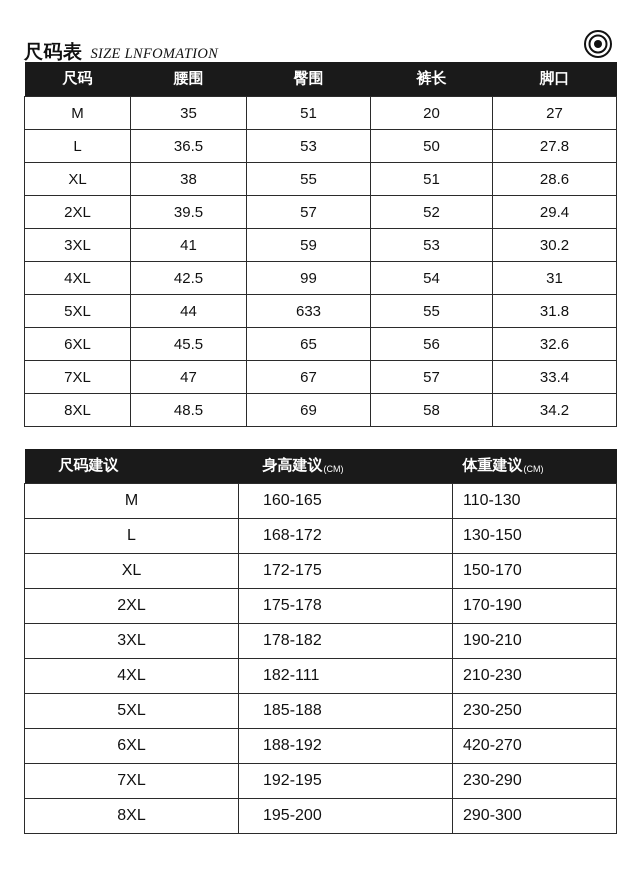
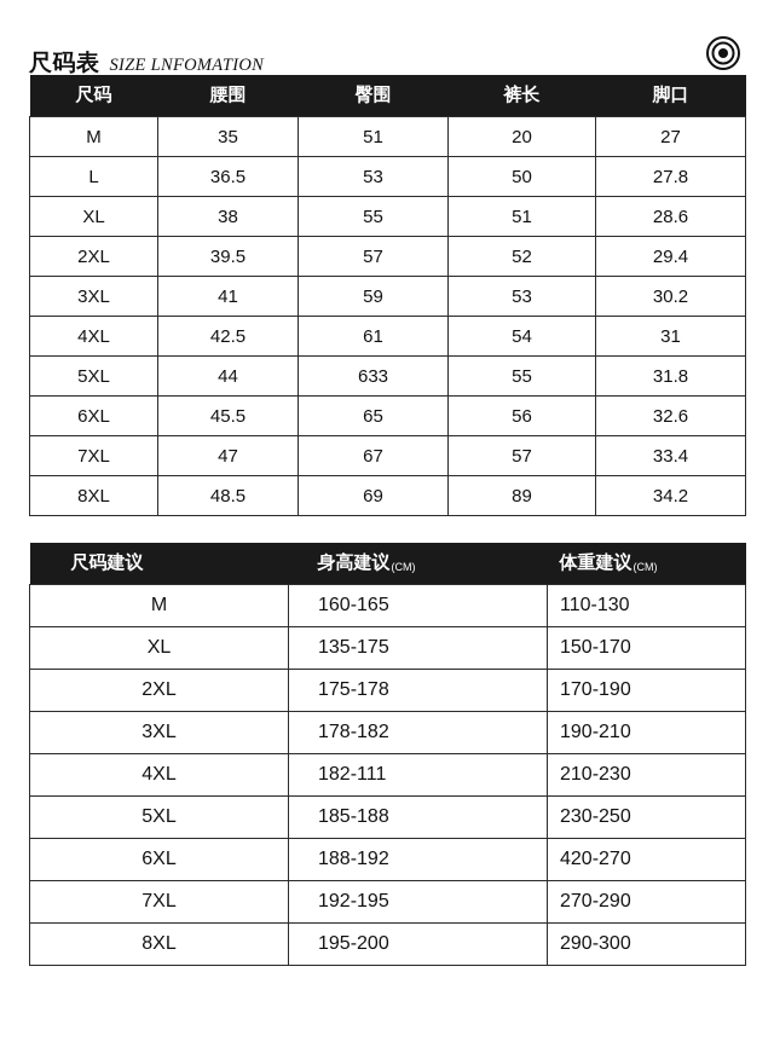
  尺码表
  SIZE LNFOMATION
  尺码	腰围	臀围	裤长	脚口
  M	35	51	20	27
  L	36.5	53	50	27.8
  XL	38	55	51	28.6
  2XL	39.5	57	52	29.4
  3XL	41	59	53	30.2
- 4XL	42.5	99	54	31
+ 4XL	42.5	61	54	31
  5XL	44	633	55	31.8
  6XL	45.5	65	56	32.6
  7XL	47	67	57	33.4
- 8XL	48.5	69	58	34.2
+ 8XL	48.5	69	89	34.2
  尺码建议	身高建议(CM)	体重建议(CM)
  M	160-165	110-130
- L	168-172	130-150
- XL	172-175	150-170
+ XL	135-175	150-170
  2XL	175-178	170-190
  3XL	178-182	190-210
  4XL	182-111	210-230
  5XL	185-188	230-250
  6XL	188-192	420-270
- 7XL	192-195	230-290
+ 7XL	192-195	270-290
  8XL	195-200	290-300
